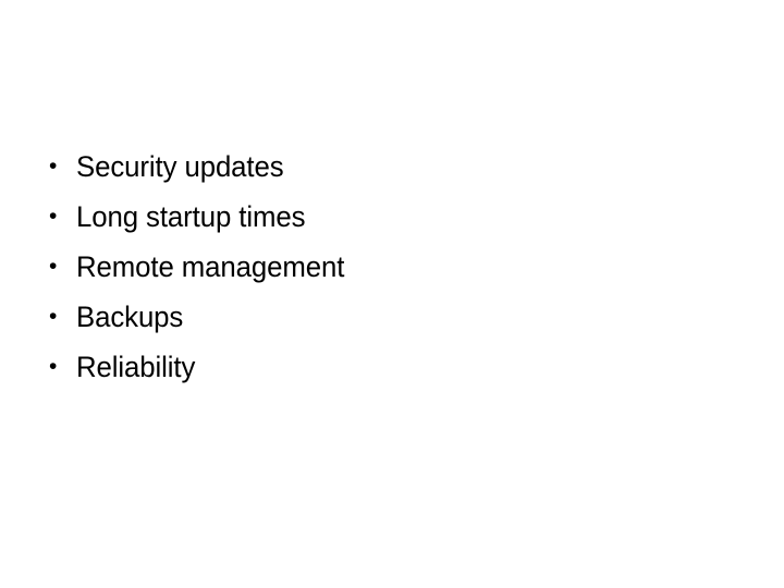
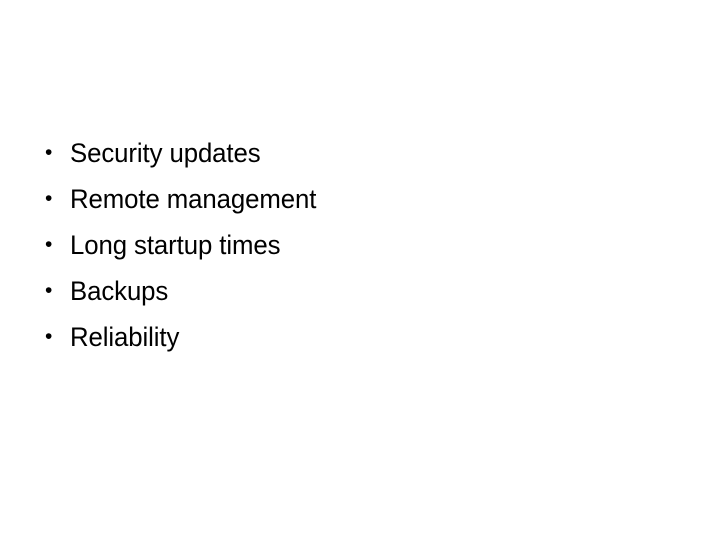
  •
  Security updates
  •
- Long startup times
+ Remote management
  •
- Remote management
+ Long startup times
  •
  Backups
  •
  Reliability
